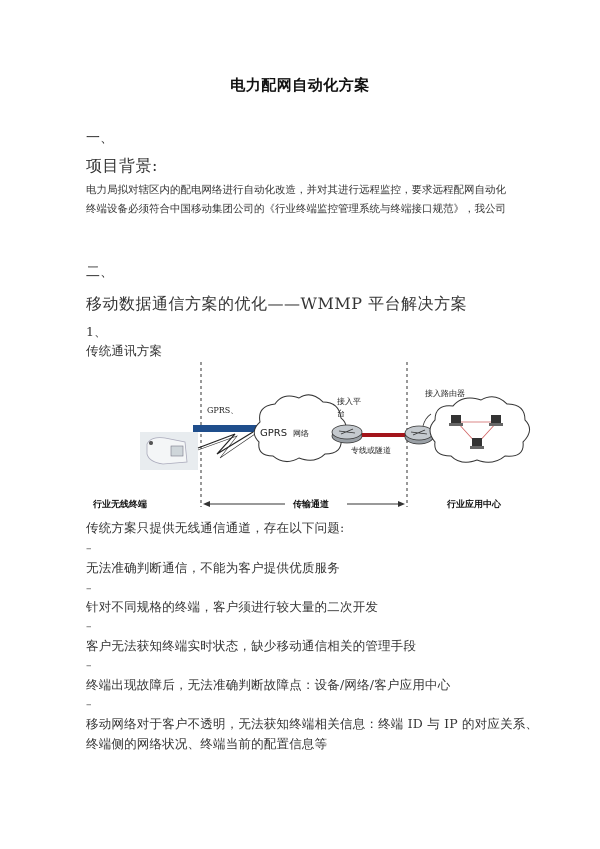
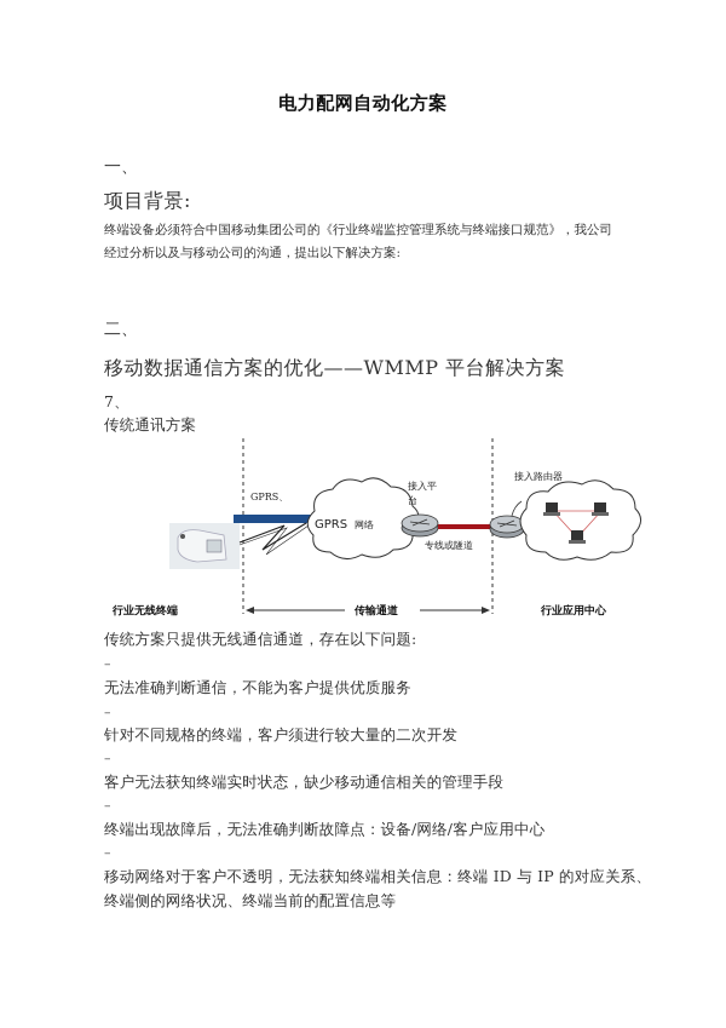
  电力配网自动化方案
  一、
  项目背景:
- 电力局拟对辖区内的配电网络进行自动化改造，并对其进行远程监控，要求远程配网自动化
  终端设备必须符合中国移动集团公司的《行业终端监控管理系统与终端接口规范》，我公司
+ 经过分析以及与移动公司的沟通，提出以下解决方案:
  二、
  移动数据通信方案的优化——WMMP 平台解决方案
- 1、
+ 7、
  传统通讯方案
  GPRS、
  GPRS
  网络
  接入平台
  专线或隧道
  接入路由器
  行业无线终端
  传输通道
  行业应用中心
  传统方案只提供无线通信通道，存在以下问题:
  –
  无法准确判断通信，不能为客户提供优质服务
  –
  针对不同规格的终端，客户须进行较大量的二次开发
  –
  客户无法获知终端实时状态，缺少移动通信相关的管理手段
  –
  终端出现故障后，无法准确判断故障点：设备/网络/客户应用中心
  –
  移动网络对于客户不透明，无法获知终端相关信息：终端 ID 与 IP 的对应关系、
  终端侧的网络状况、终端当前的配置信息等
